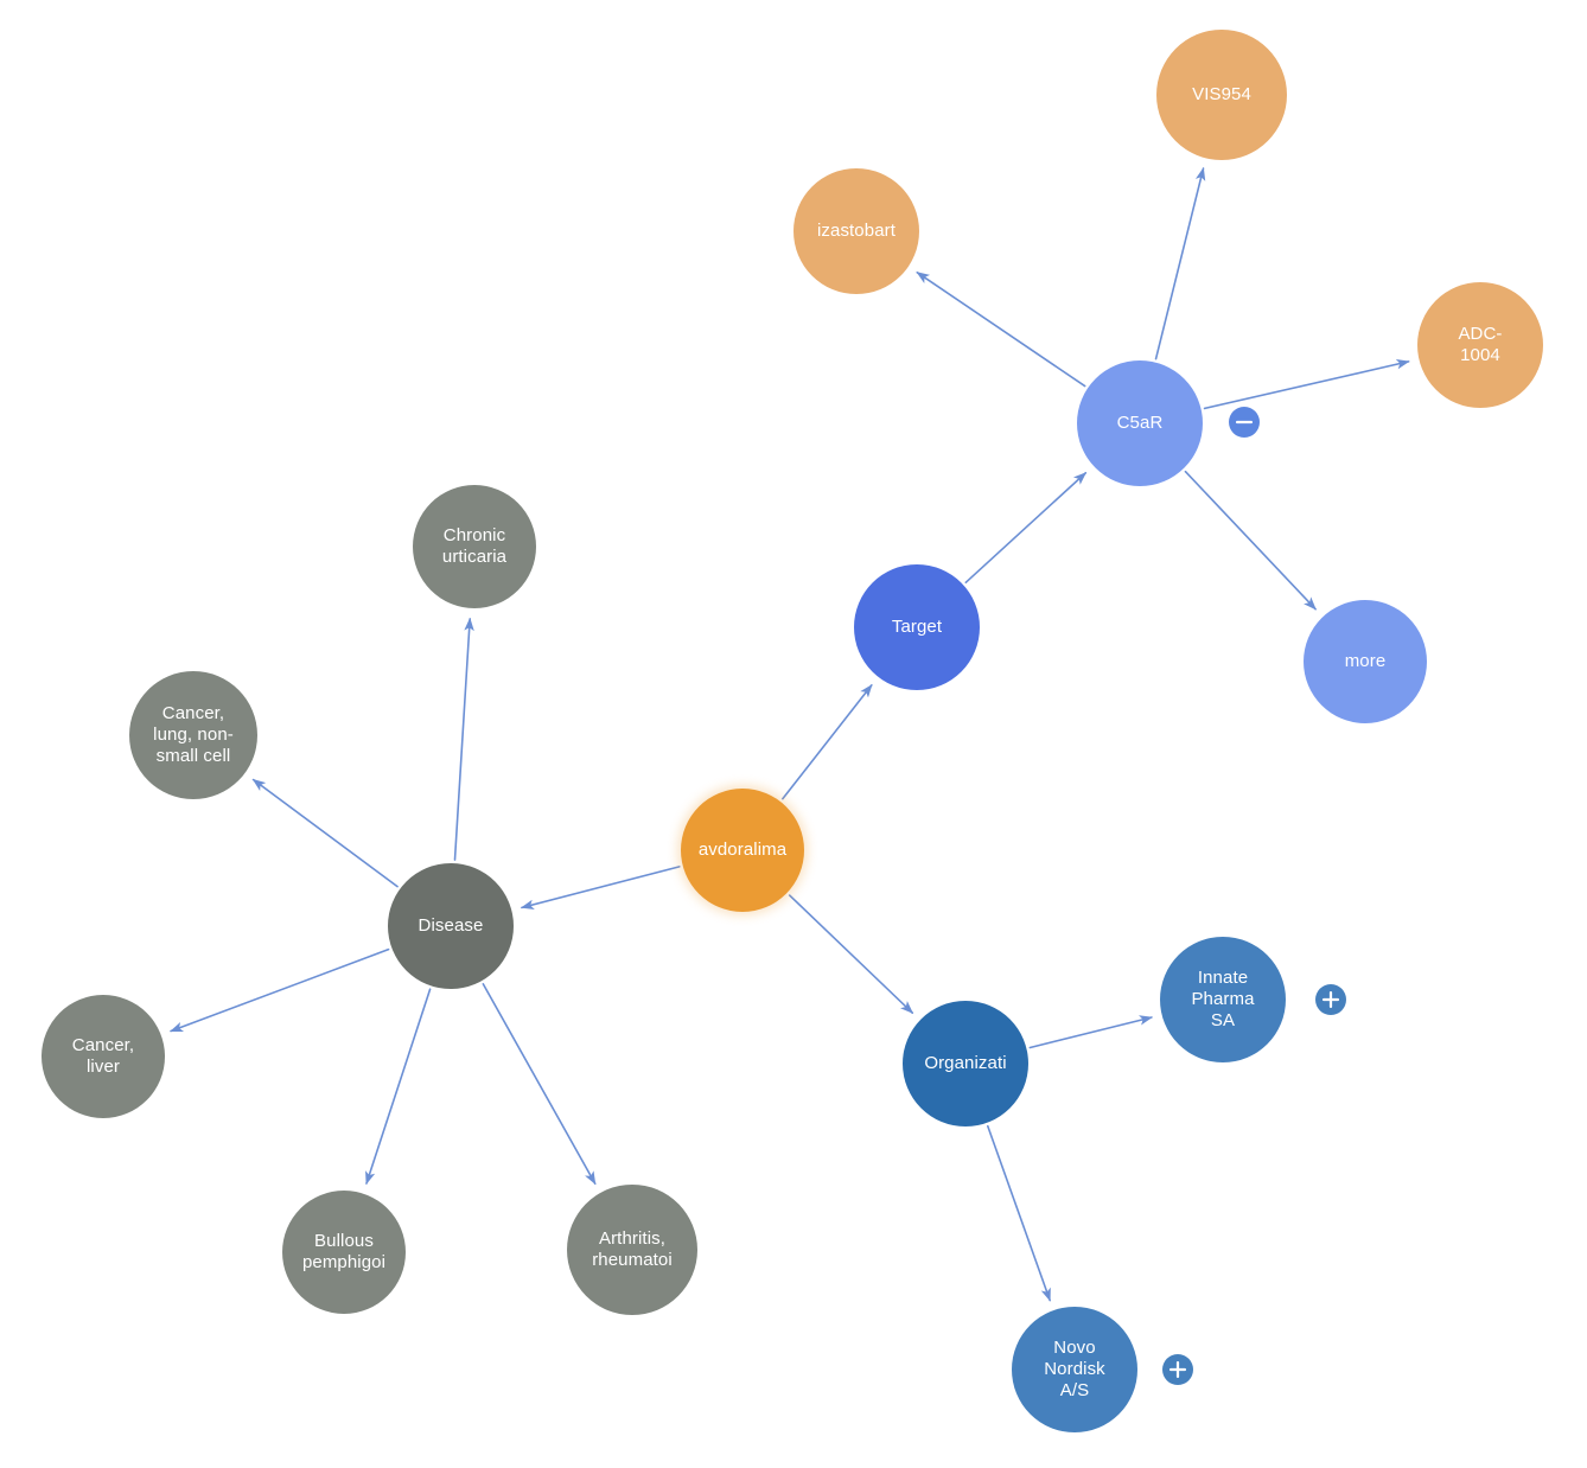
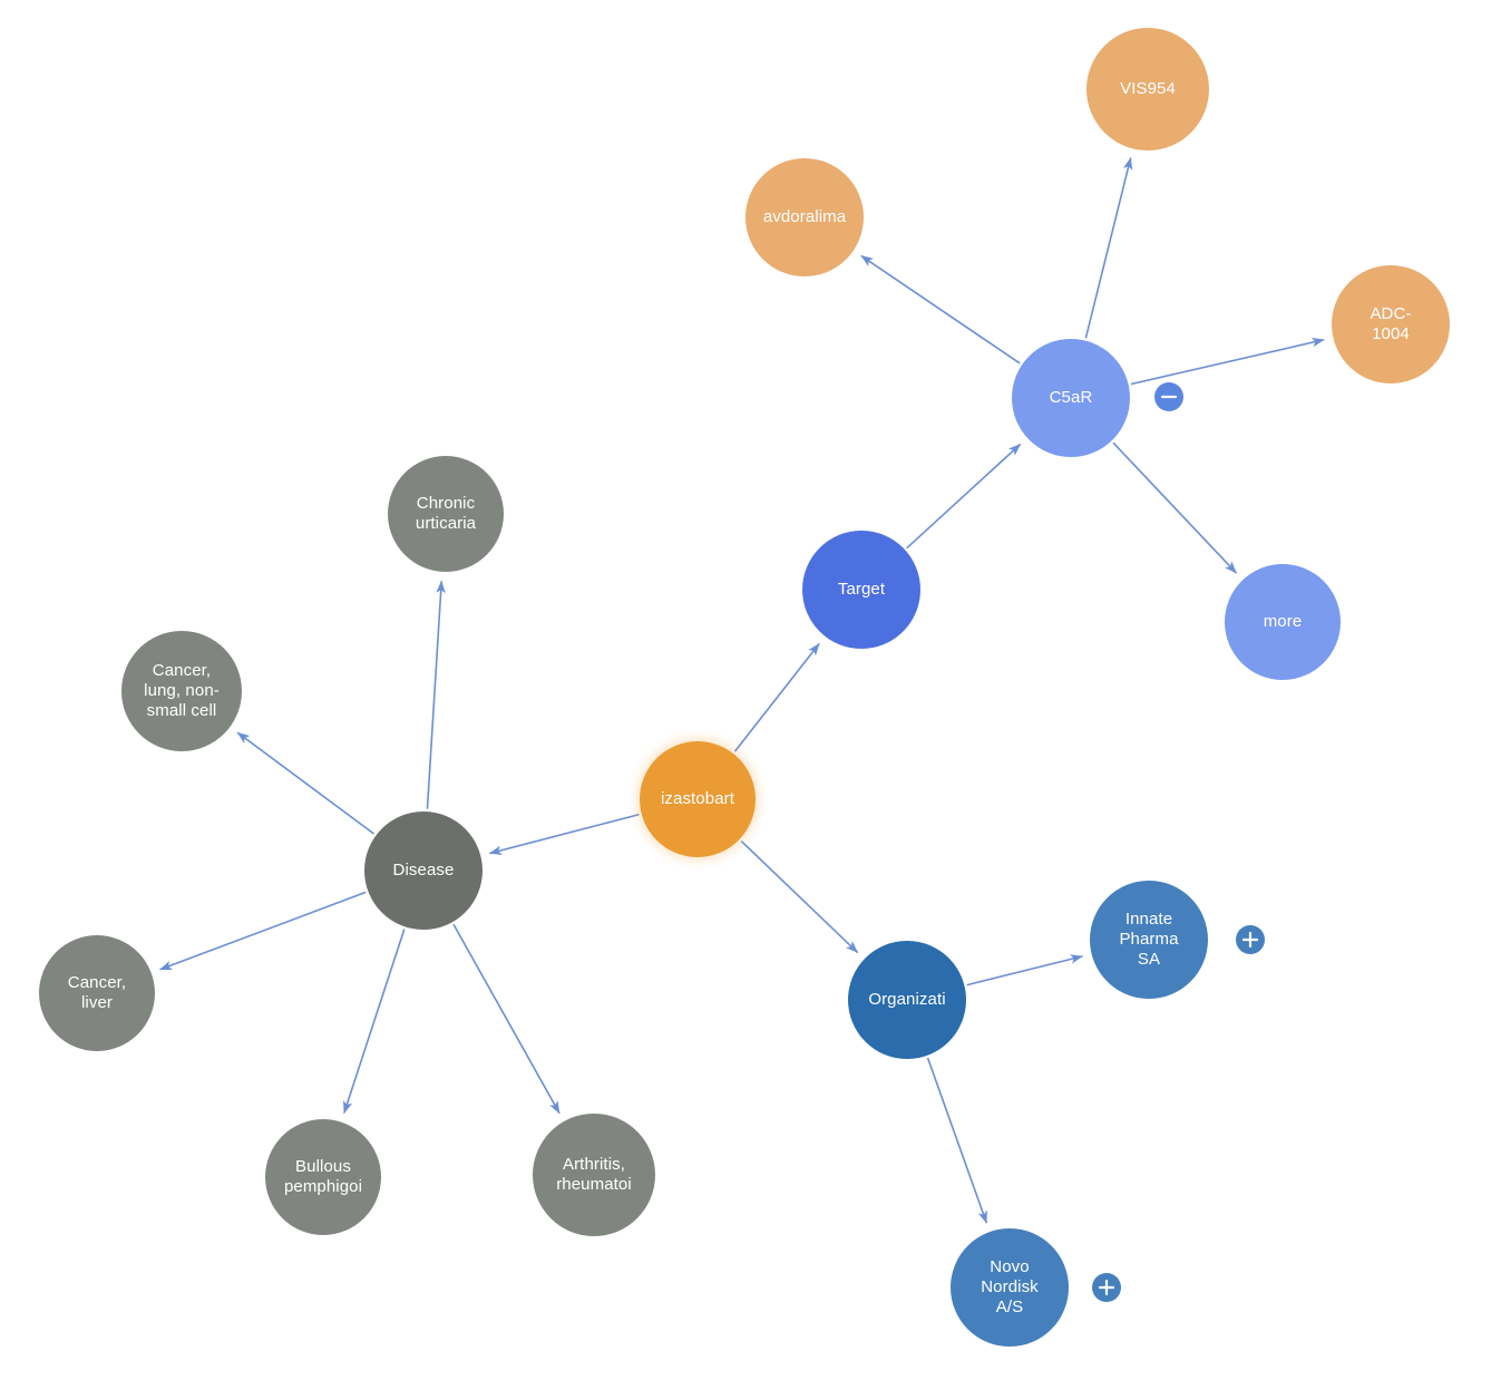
- avdoralima
+ izastobart
  Target
  C5aR
- izastobart
+ avdoralima
  VIS954
  ADC-
  1004
  more
  Organizati
  Innate
  Pharma
  SA
  Novo
  Nordisk
  A/S
  Disease
  Chronic
  urticaria
  Cancer,
  lung, non-
  small cell
  Cancer,
  liver
  Bullous
  pemphigoi
  Arthritis,
  rheumatoi
